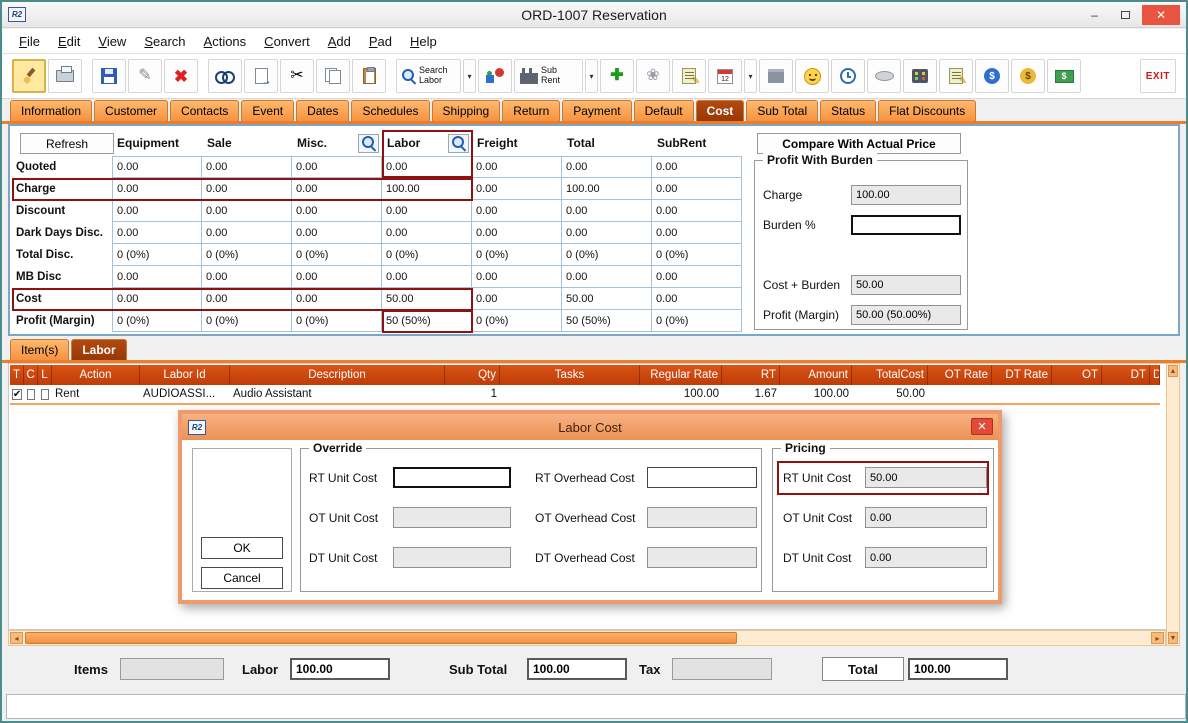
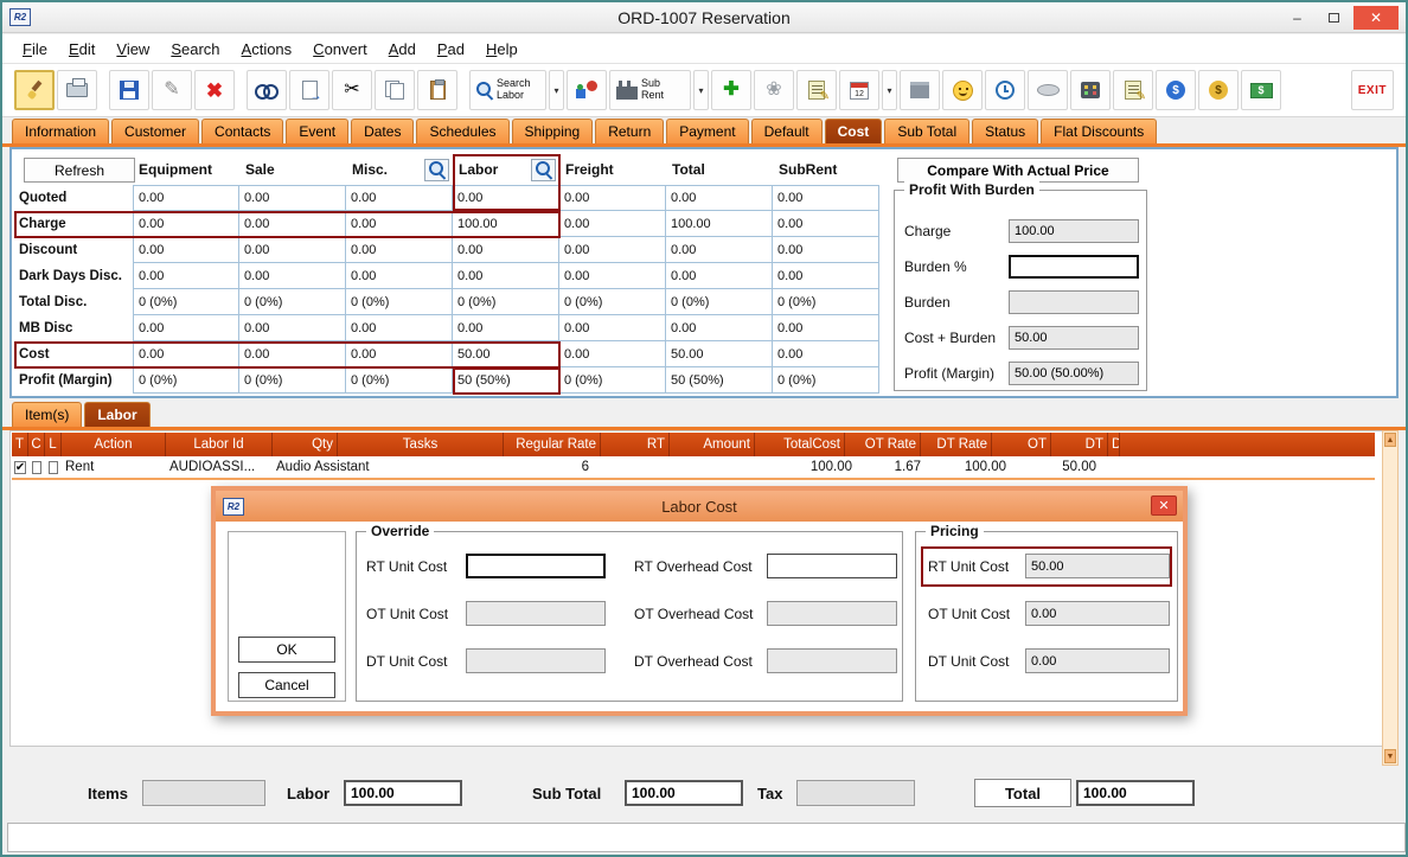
  R2
  ORD-1007 Reservation
  –
  ✕
  File
  Edit
  View
  Search
  Actions
  Convert
  Add
  Pad
  Help
  ✎
  ✖
  ✂
  Search Labor
  ▾
  Sub Rent
  ▾
  ✚
  ❀
  ▾
  $
  $
  $
  EXIT
  Information
  Customer
  Contacts
  Event
  Dates
  Schedules
  Shipping
  Return
  Payment
  Default
  Cost
  Sub Total
  Status
  Flat Discounts
  Refresh
  Equipment
  Sale
  Misc.
  Labor
  Freight
  Total
  SubRent
  Quoted
  0.00
  0.00
  0.00
  0.00
  0.00
  0.00
  0.00
  Charge
  0.00
  0.00
  0.00
  100.00
  0.00
  100.00
  0.00
  Discount
  0.00
  0.00
  0.00
  0.00
  0.00
  0.00
  0.00
  Dark Days Disc.
  0.00
  0.00
  0.00
  0.00
  0.00
  0.00
  0.00
  Total Disc.
  0 (0%)
  0 (0%)
  0 (0%)
  0 (0%)
  0 (0%)
  0 (0%)
  0 (0%)
  MB Disc
  0.00
  0.00
  0.00
  0.00
  0.00
  0.00
  0.00
  Cost
  0.00
  0.00
  0.00
  50.00
  0.00
  50.00
  0.00
  Profit (Margin)
  0 (0%)
  0 (0%)
  0 (0%)
  50 (50%)
  0 (0%)
  50 (50%)
  0 (0%)
  Compare With Actual Price
  Profit With Burden
  Charge
  100.00
  Burden %
+ Burden
  Cost + Burden
  50.00
  Profit (Margin)
  50.00 (50.00%)
  Item(s)
  Labor
  T
  C
  L
  Action
  Labor Id
- Description
  Qty
  Tasks
  Regular Rate
  RT
  Amount
  TotalCost
  OT Rate
  DT Rate
  OT
  DT
  D
  ✔
  Rent
  AUDIOASSI...
  Audio Assistant
- 1
+ 6
  100.00
  1.67
  100.00
  50.00
- ◂
- ▸
  R2
  Labor Cost
  ✕
  OK
  Cancel
  Override
  RT Unit Cost
  RT Overhead Cost
  OT Unit Cost
  OT Overhead Cost
  DT Unit Cost
  DT Overhead Cost
  Pricing
  RT Unit Cost
  50.00
  OT Unit Cost
  0.00
  DT Unit Cost
  0.00
  Items
  Labor
  100.00
  Sub Total
  100.00
  Tax
  Total
  100.00
